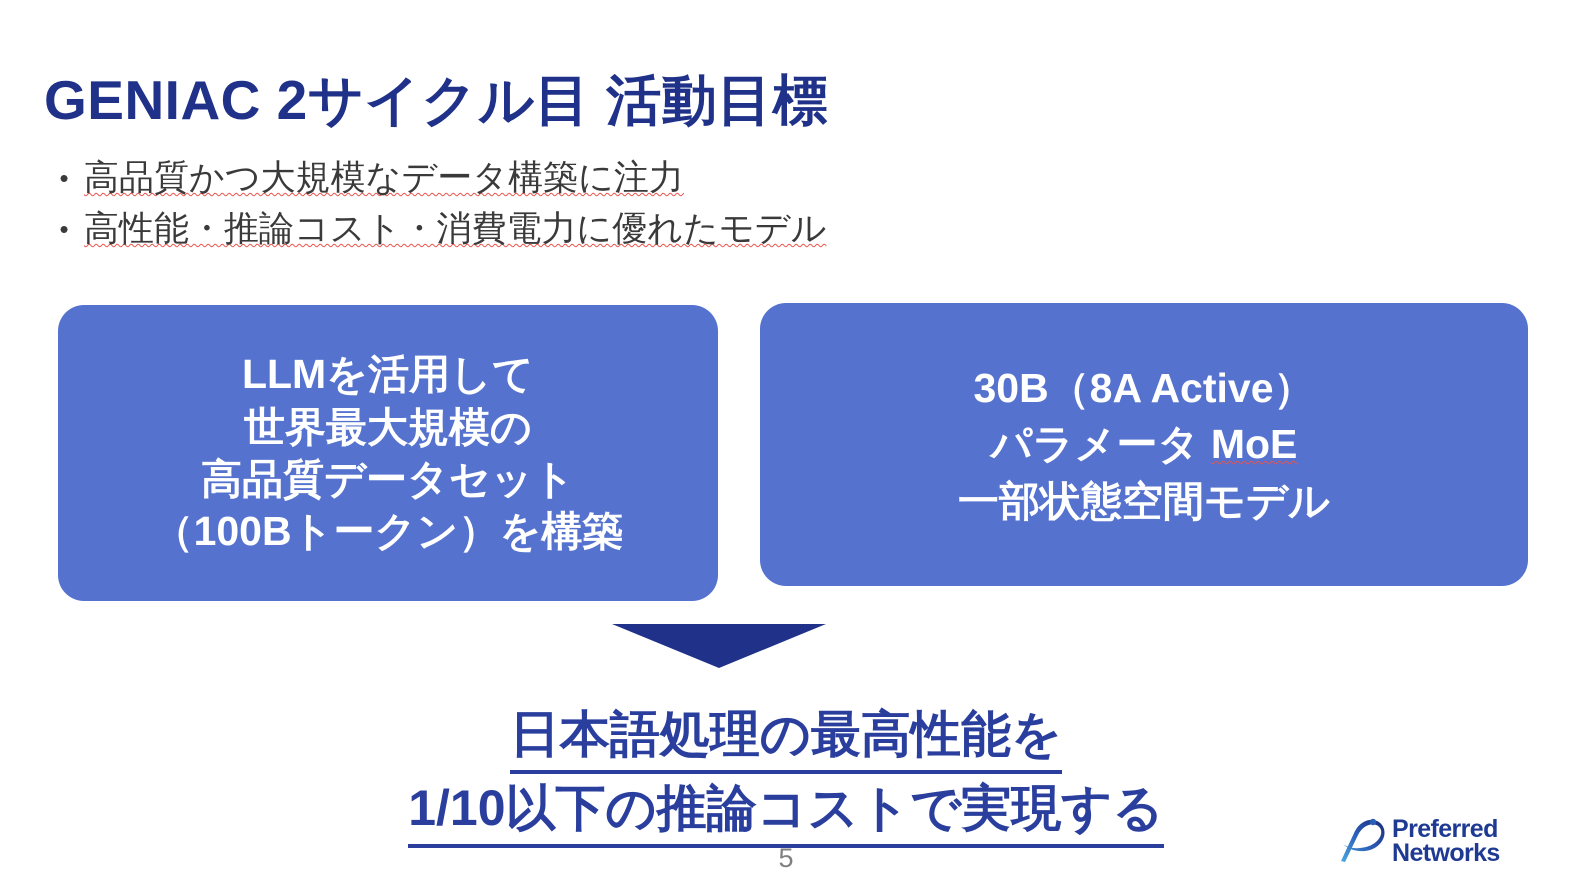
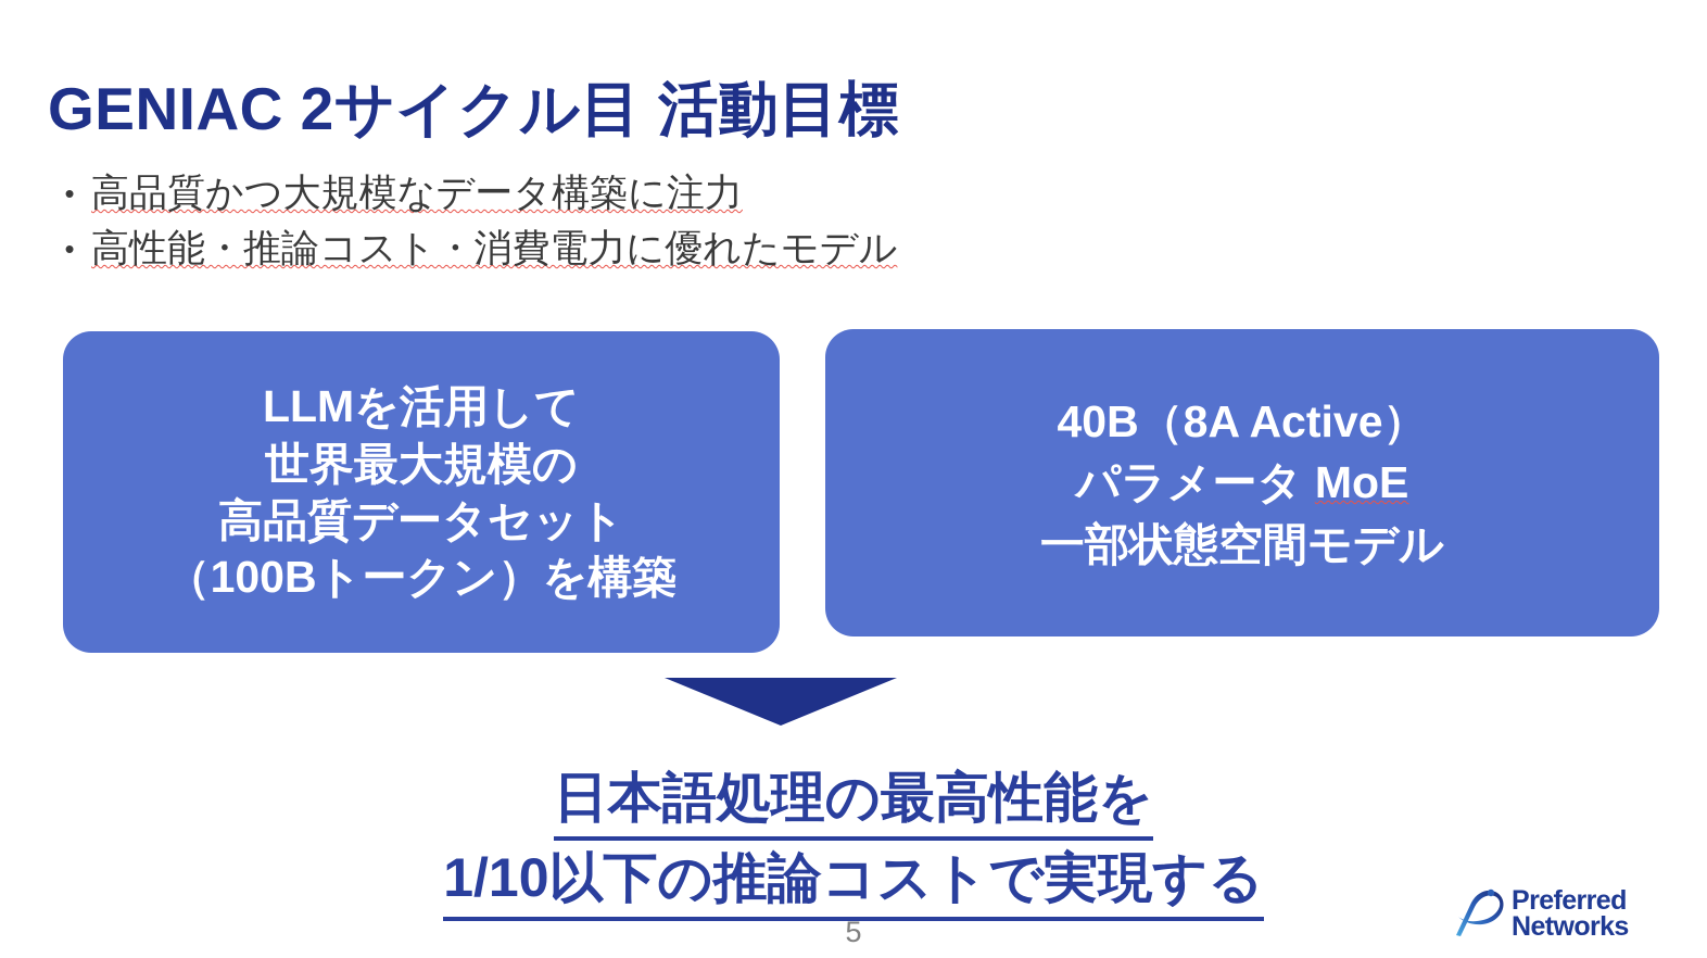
  GENIAC 2サイクル目 活動目標
  •
  高品質かつ大規模なデータ構築に注力
  •
  高性能・推論コスト・消費電力に優れたモデル
  LLMを活用して
  世界最大規模の
  高品質データセット
  （100Bトークン）を構築
- 30B（8A Active）
+ 40B（8A Active）
  パラメータ MoE
  一部状態空間モデル
  日本語処理の最高性能を
  1/10以下の推論コストで実現する
  5
  Preferred
  Networks
